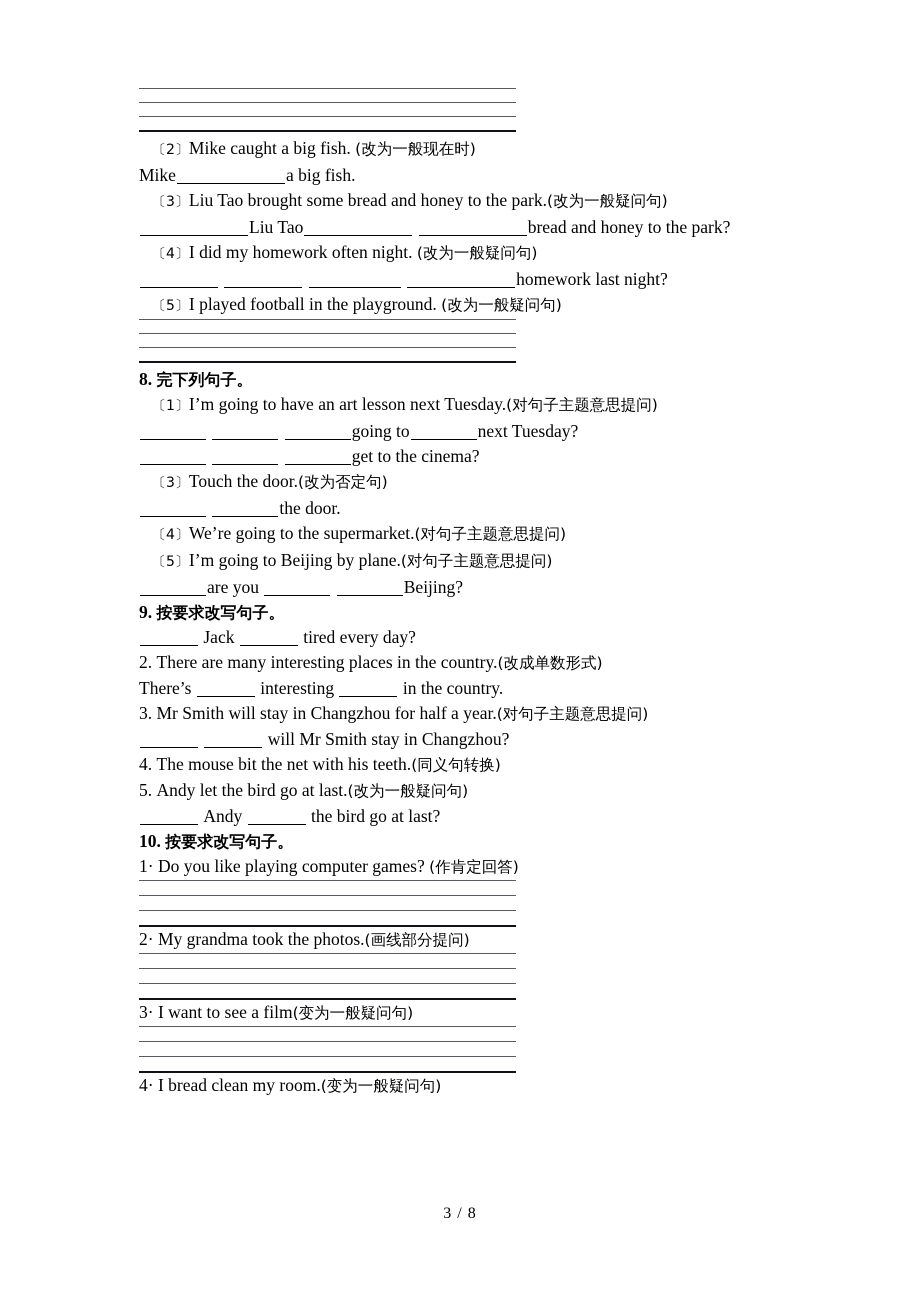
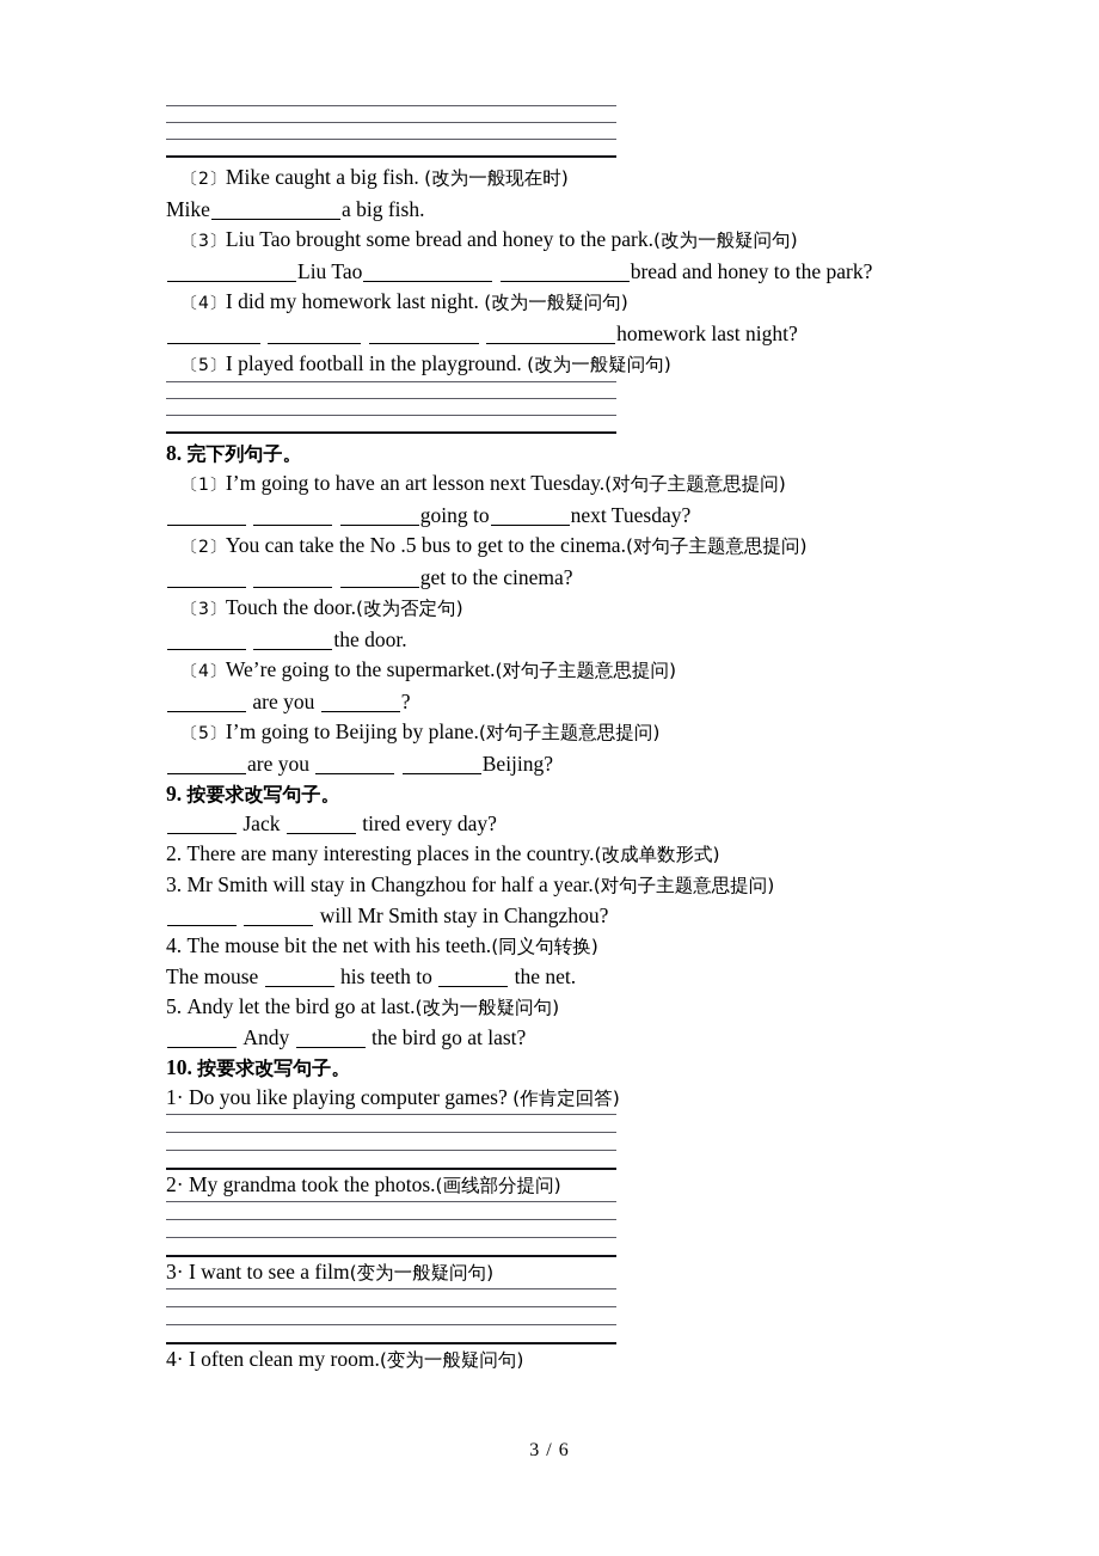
  〔2〕Mike caught a big fish. (改为一般现在时)
  Mike a big fish.
  〔3〕Liu Tao brought some bread and honey to the park.(改为一般疑问句)
  Liu Tao bread and honey to the park?
- 〔4〕I did my homework often night. (改为一般疑问句)
+ 〔4〕I did my homework last night. (改为一般疑问句)
  homework last night?
  〔5〕I played football in the playground. (改为一般疑问句)
  8. 完下列句子。
  〔1〕I’m going to have an art lesson next Tuesday.(对句子主题意思提问)
  going to next Tuesday?
+ 〔2〕You can take the No .5 bus to get to the cinema.(对句子主题意思提问)
  get to the cinema?
  〔3〕Touch the door.(改为否定句)
  the door.
  〔4〕We’re going to the supermarket.(对句子主题意思提问)
+ are you ?
  〔5〕I’m going to Beijing by plane.(对句子主题意思提问)
  are you Beijing?
  9. 按要求改写句子。
  Jack tired every day?
  2. There are many interesting places in the country.(改成单数形式)
- There’s interesting in the country.
  3. Mr Smith will stay in Changzhou for half a year.(对句子主题意思提问)
  will Mr Smith stay in Changzhou?
  4. The mouse bit the net with his teeth.(同义句转换)
+ The mouse his teeth to the net.
  5. Andy let the bird go at last.(改为一般疑问句)
  Andy the bird go at last?
  10. 按要求改写句子。
  1· Do you like playing computer games? (作肯定回答)
  2· My grandma took the photos.(画线部分提问)
  3· I want to see a film(变为一般疑问句)
- 4· I bread clean my room.(变为一般疑问句)
+ 4· I often clean my room.(变为一般疑问句)
- 3 / 8
+ 3 / 6
